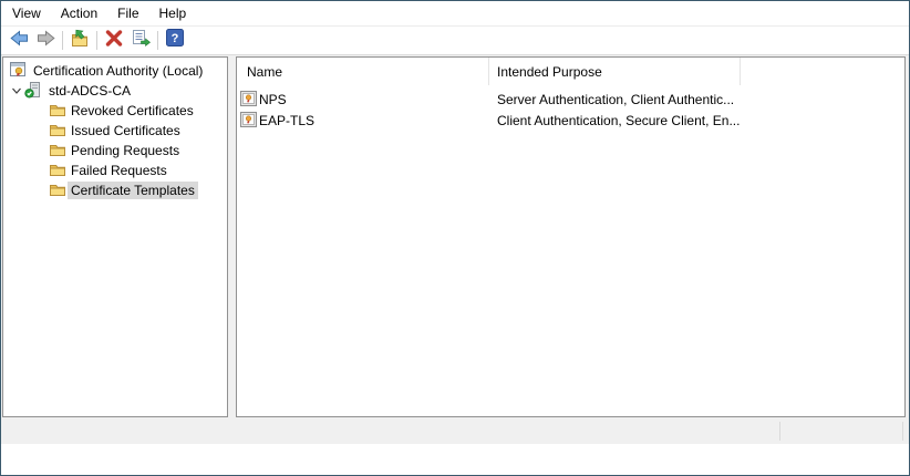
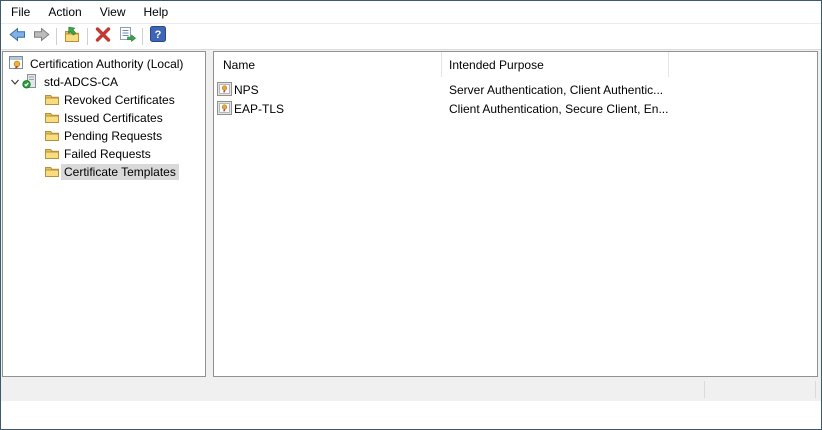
- View
+ File
  Action
- File
+ View
  Help
  ?
  Certification Authority (Local)
  std-ADCS-CA
  Revoked Certificates
  Issued Certificates
  Pending Requests
  Failed Requests
  Certificate Templates
  Name
  Intended Purpose
  NPS
  Server Authentication, Client Authentic...
  EAP-TLS
  Client Authentication, Secure Client, En...
